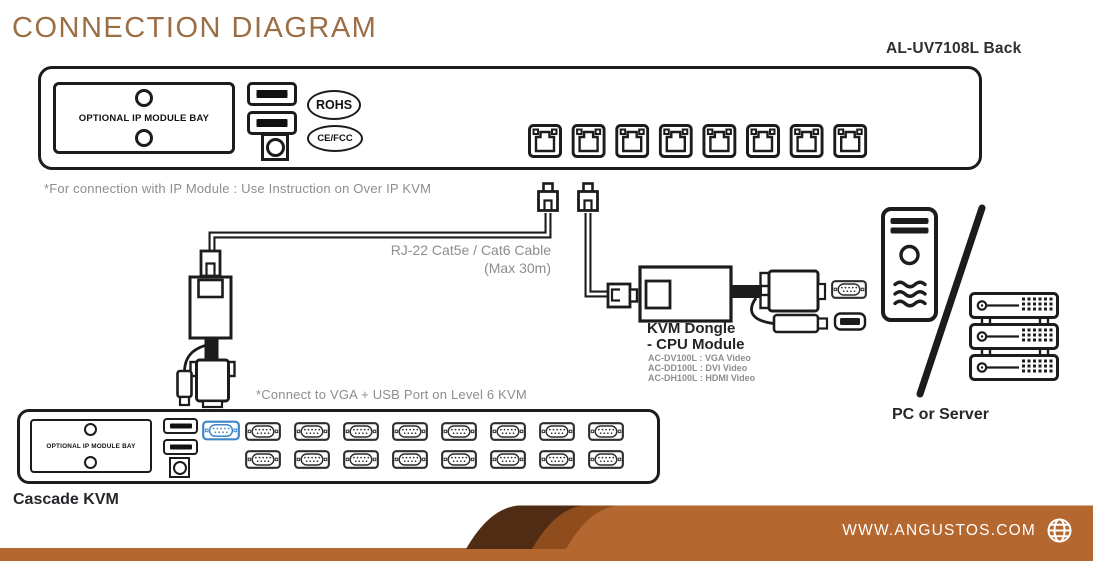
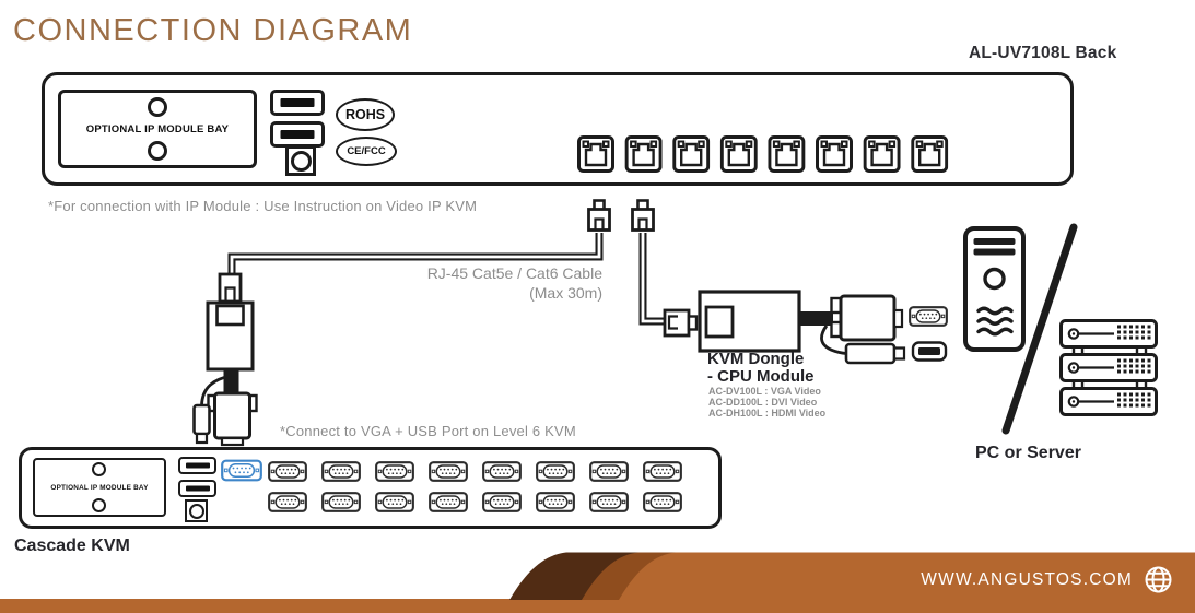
  CONNECTION DIAGRAM
  AL-UV7108L Back
  OPTIONAL IP MODULE BAY
  ROHS
  CE/FCC
- *For connection with IP Module : Use Instruction on Over IP KVM
+ *For connection with IP Module : Use Instruction on Video IP KVM
- RJ-22 Cat5e / Cat6 Cable
+ RJ-45 Cat5e / Cat6 Cable
  (Max 30m)
  *Connect to VGA + USB Port on Level 6 KVM
  KVM Dongle
  - CPU Module
  AC-DV100L : VGA Video
  AC-DD100L : DVI Video
  AC-DH100L : HDMI Video
  PC or Server
  Cascade KVM
  WWW.ANGUSTOS.COM
